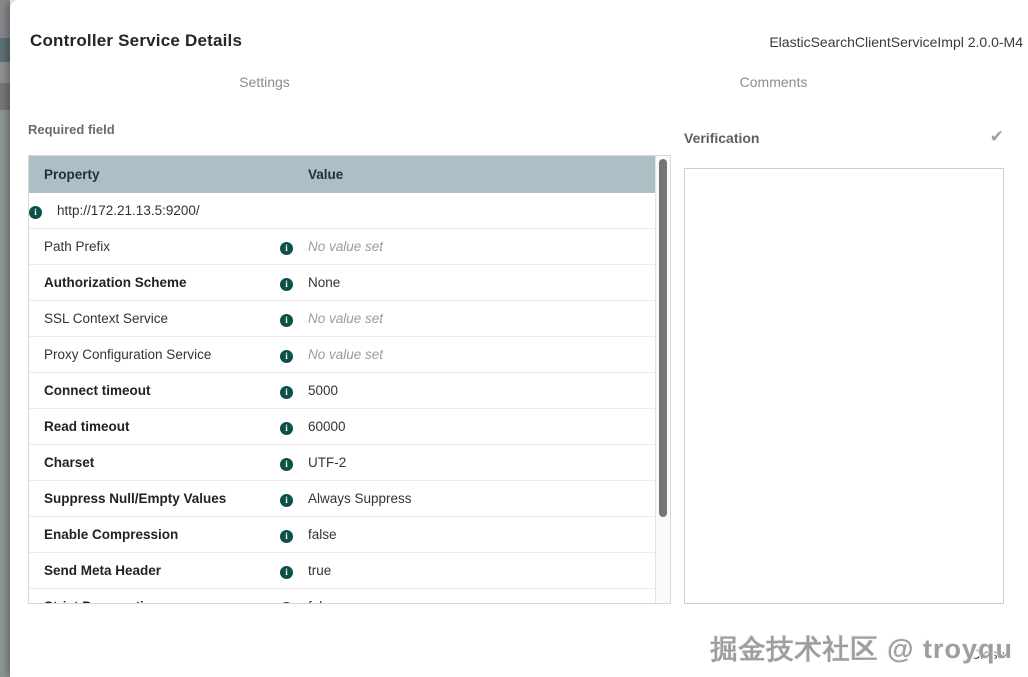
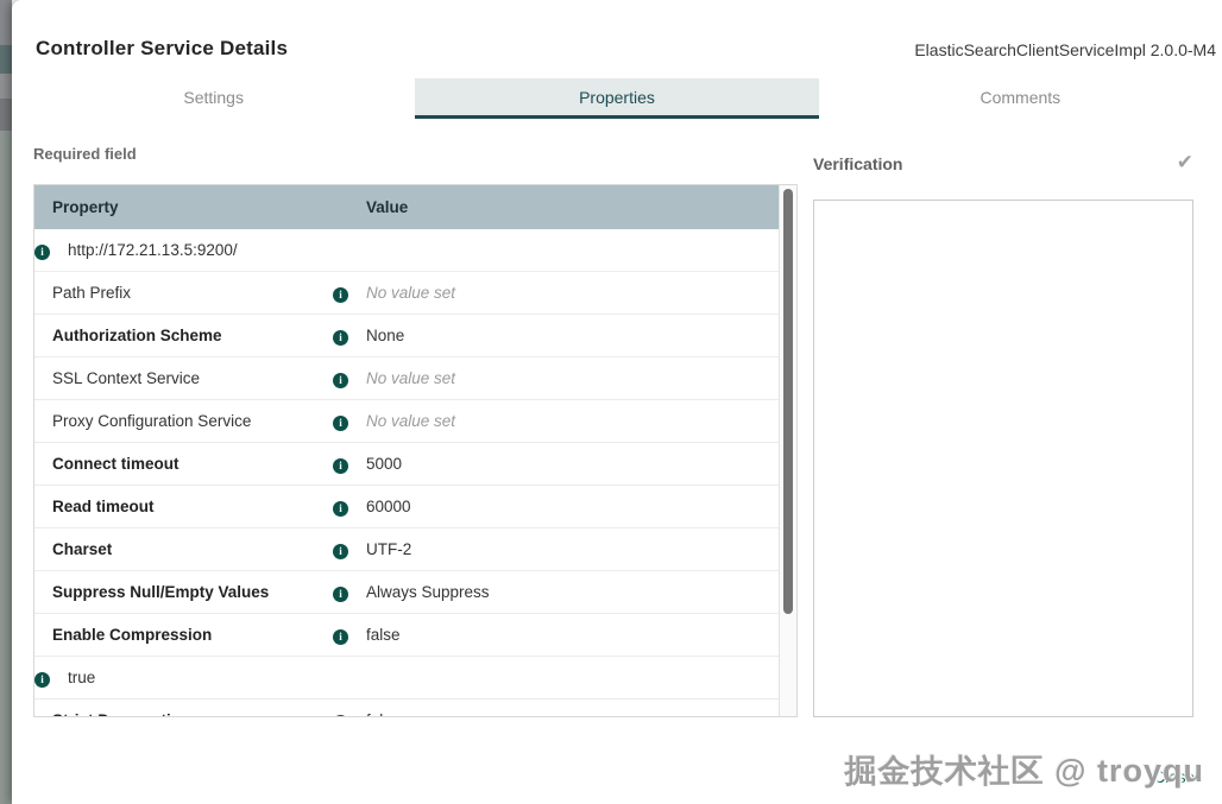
  Controller Service Details
  ElasticSearchClientServiceImpl 2.0.0-M4
  Settings
+ Properties
  Comments
  Required field
  Property
  Value
  i
  http://172.21.13.5:9200/
  Path Prefix
  i
  No value set
  Authorization Scheme
  i
  None
  SSL Context Service
  i
  No value set
  Proxy Configuration Service
  i
  No value set
  Connect timeout
  i
  5000
  Read timeout
  i
  60000
  Charset
  i
  UTF-2
  Suppress Null/Empty Values
  i
  Always Suppress
  Enable Compression
  i
  false
- Send Meta Header
  i
  true
  Verification
  ✔
  Close
  掘金技术社区 @ troyqu
